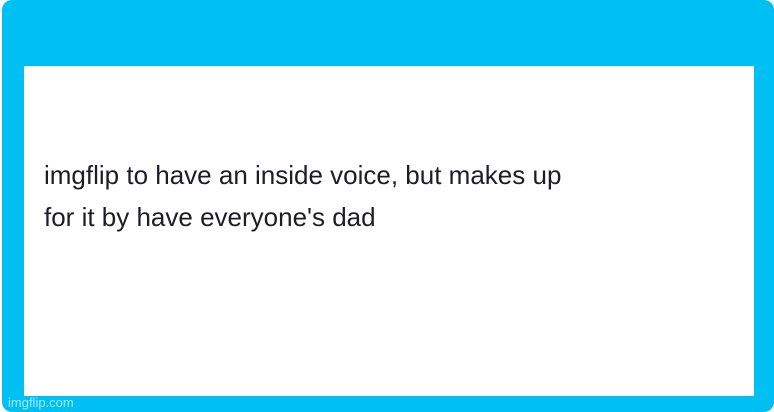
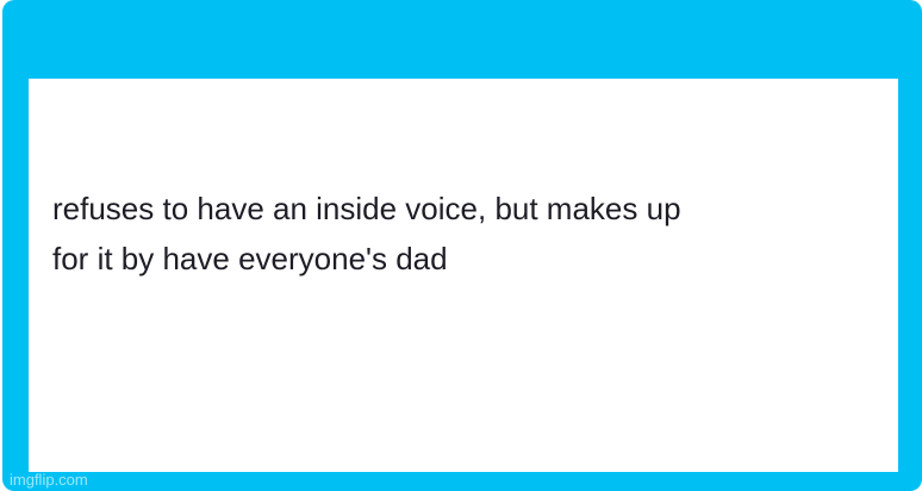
- imgflip to have an inside voice, but makes up
+ refuses to have an inside voice, but makes up
  for it by have everyone's dad
  imgflip.com
